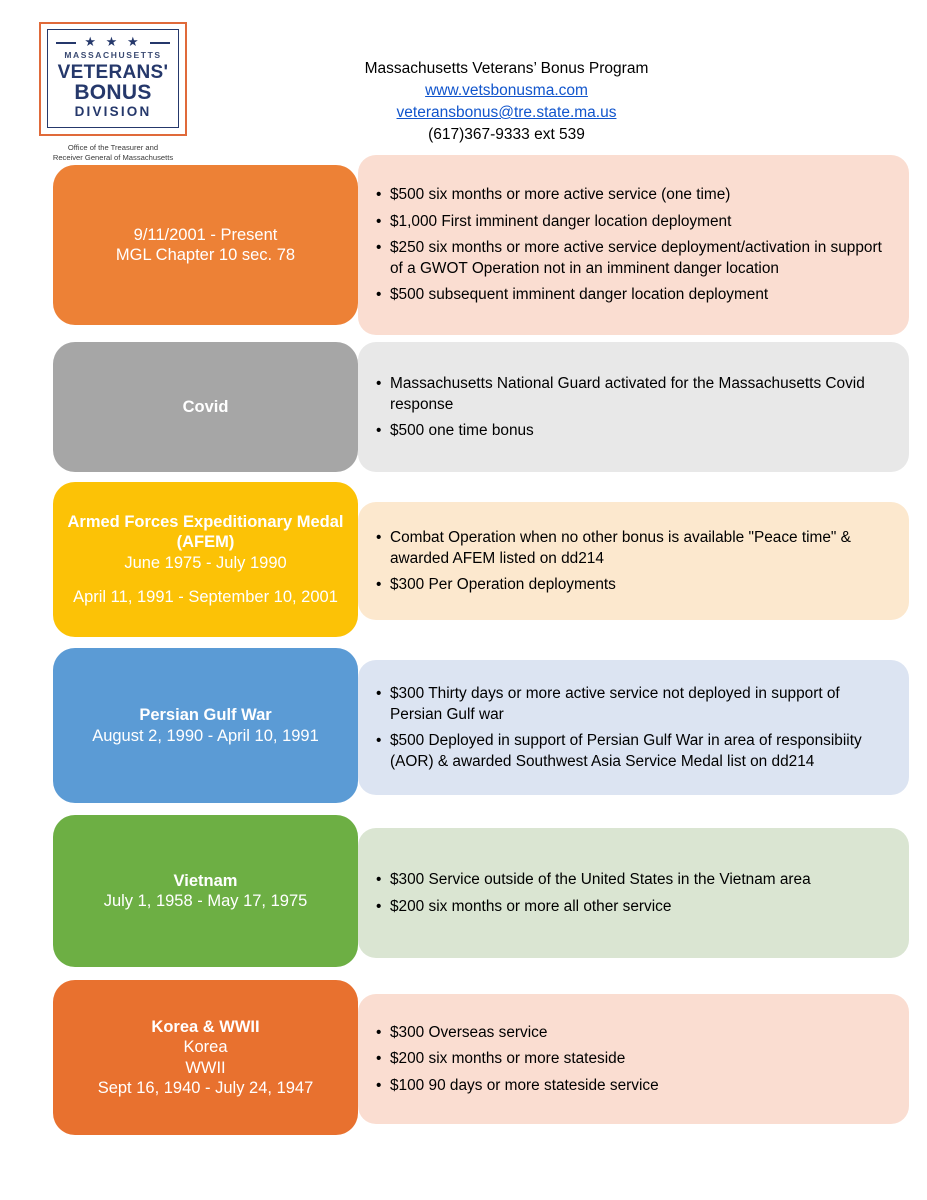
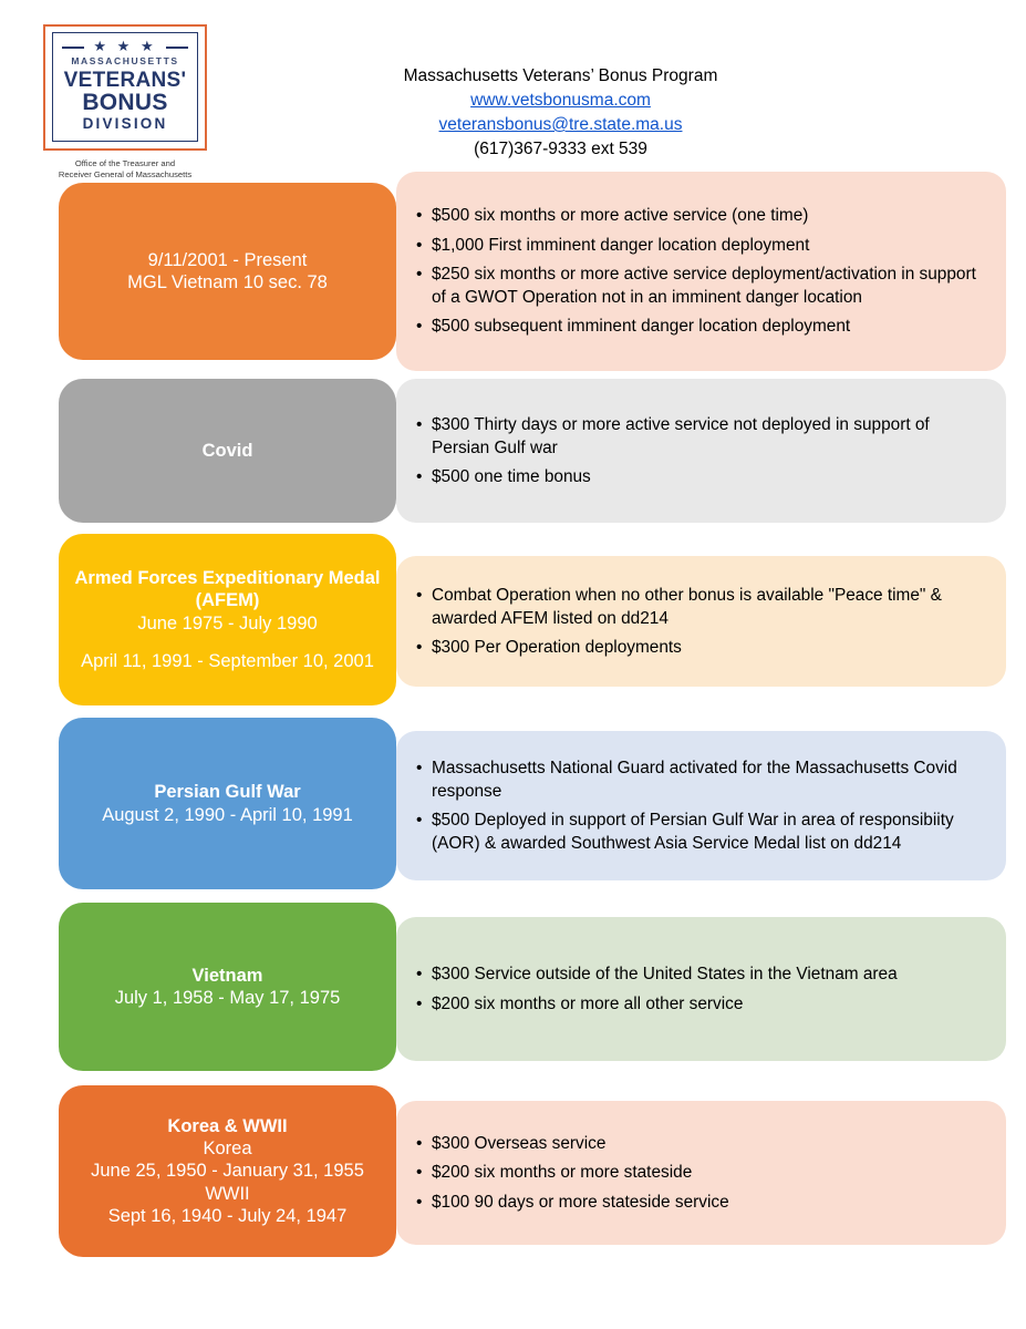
  ★ ★ ★
  MASSACHUSETTS
  VETERANS'
  BONUS
  DIVISION
  Office of the Treasurer and
  Receiver General of Massachusetts
  Massachusetts Veterans’ Bonus Program
  www.vetsbonusma.com
  veteransbonus@tre.state.ma.us
  (617)367-9333 ext 539
  9/11/2001 - Present
- MGL Chapter 10 sec. 78
+ MGL Vietnam 10 sec. 78
  •
  $500 six months or more active service (one time)
  •
  $1,000 First imminent danger location deployment
  •
  $250 six months or more active service deployment/activation in support of a GWOT Operation not in an imminent danger location
  •
  $500 subsequent imminent danger location deployment
  Covid
  •
- Massachusetts National Guard activated for the Massachusetts Covid response
+ $300 Thirty days or more active service not deployed in support of Persian Gulf war
  •
  $500 one time bonus
  Armed Forces Expeditionary Medal (AFEM)
  June 1975 - July 1990
  April 11, 1991 - September 10, 2001
  •
  Combat Operation when no other bonus is available "Peace time" & awarded AFEM listed on dd214
  •
  $300 Per Operation deployments
  Persian Gulf War
  August 2, 1990 - April 10, 1991
  •
- $300 Thirty days or more active service not deployed in support of Persian Gulf war
+ Massachusetts National Guard activated for the Massachusetts Covid response
  •
  $500 Deployed in support of Persian Gulf War in area of responsibiity (AOR) & awarded Southwest Asia Service Medal list on dd214
  Vietnam
  July 1, 1958 - May 17, 1975
  •
  $300 Service outside of the United States in the Vietnam area
  •
  $200 six months or more all other service
  Korea & WWII
  Korea
+ June 25, 1950 - January 31, 1955
  WWII
  Sept 16, 1940 - July 24, 1947
  •
  $300 Overseas service
  •
  $200 six months or more stateside
  •
  $100 90 days or more stateside service
